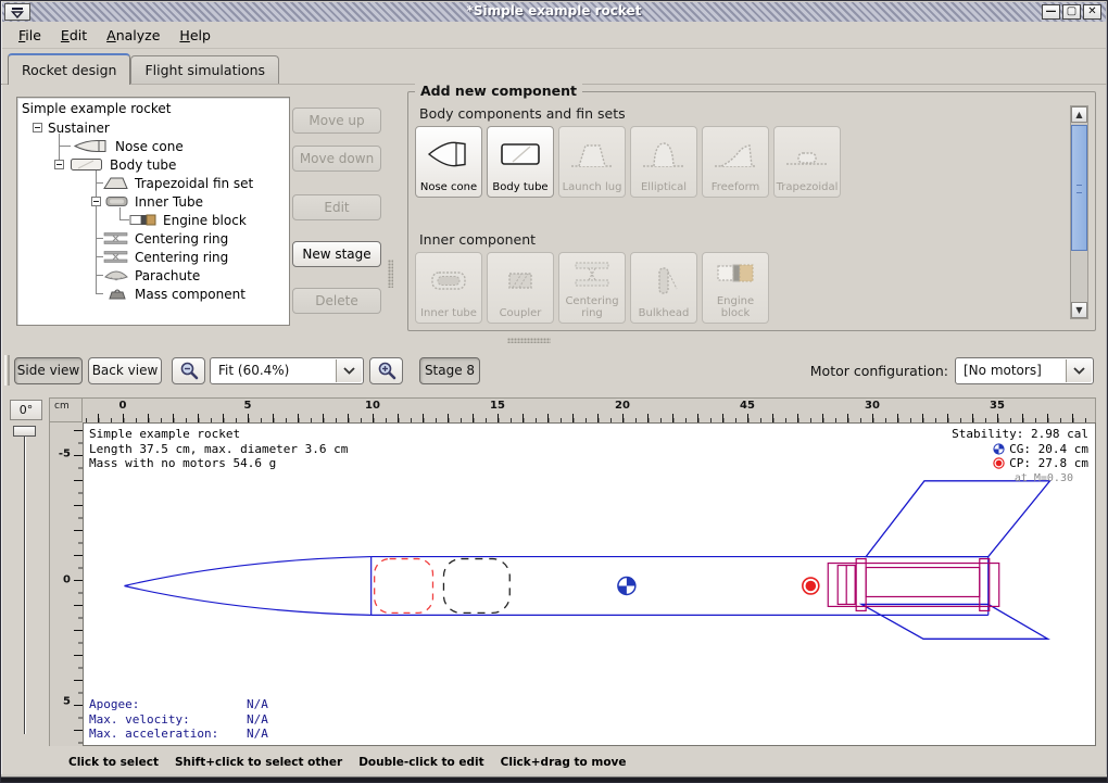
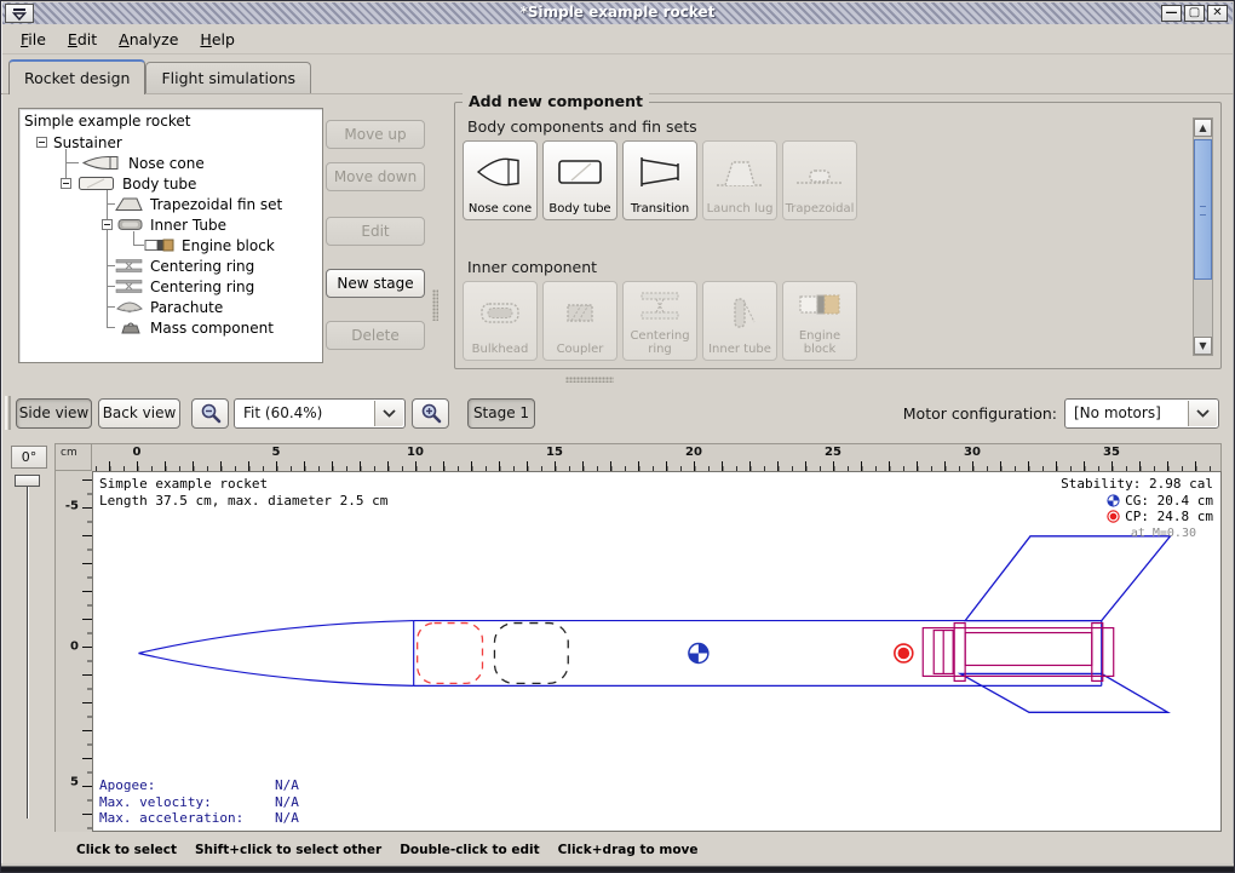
  *Simple example rocket
  —
  ▢
  ✕
  File
  Edit
  Analyze
  Help
  Rocket design
  Flight simulations
  Simple example rocket
  Sustainer
  Nose cone
  Body tube
  Trapezoidal fin set
  Inner Tube
  Engine block
  Centering ring
  Centering ring
  Parachute
  Mass component
  Move up
  Move down
  Edit
  New stage
  Delete
  Add new component
  Body components and fin sets
  Nose cone
  Body tube
+ Transition
  Launch lug
- Elliptical
- Freeform
  Trapezoidal
  Inner component
- Inner tube
+ Bulkhead
  Coupler
  Centering ring
- Bulkhead
+ Inner tube
  Engine block
  ▲
  ▼
  Side view
  Back view
  Fit (60.4%)
- Stage 8
+ Stage 1
  Motor configuration:
  [No motors]
  0°
  cm
  0
  5
  10
  15
  20
- 45
+ 25
  30
  35
  -5
  0
  5
  Simple example rocket
- Length 37.5 cm, max. diameter 3.6 cm
+ Length 37.5 cm, max. diameter 2.5 cm
- Mass with no motors 54.6 g
  Stability: 2.98 cal
  CG: 20.4 cm
- CP: 27.8 cm
+ CP: 24.8 cm
  at M=0.30
  Apogee: N/A
  Max. velocity: N/A
  Max. acceleration: N/A
  Click to select
  Shift+click to select other
  Double-click to edit
  Click+drag to move
